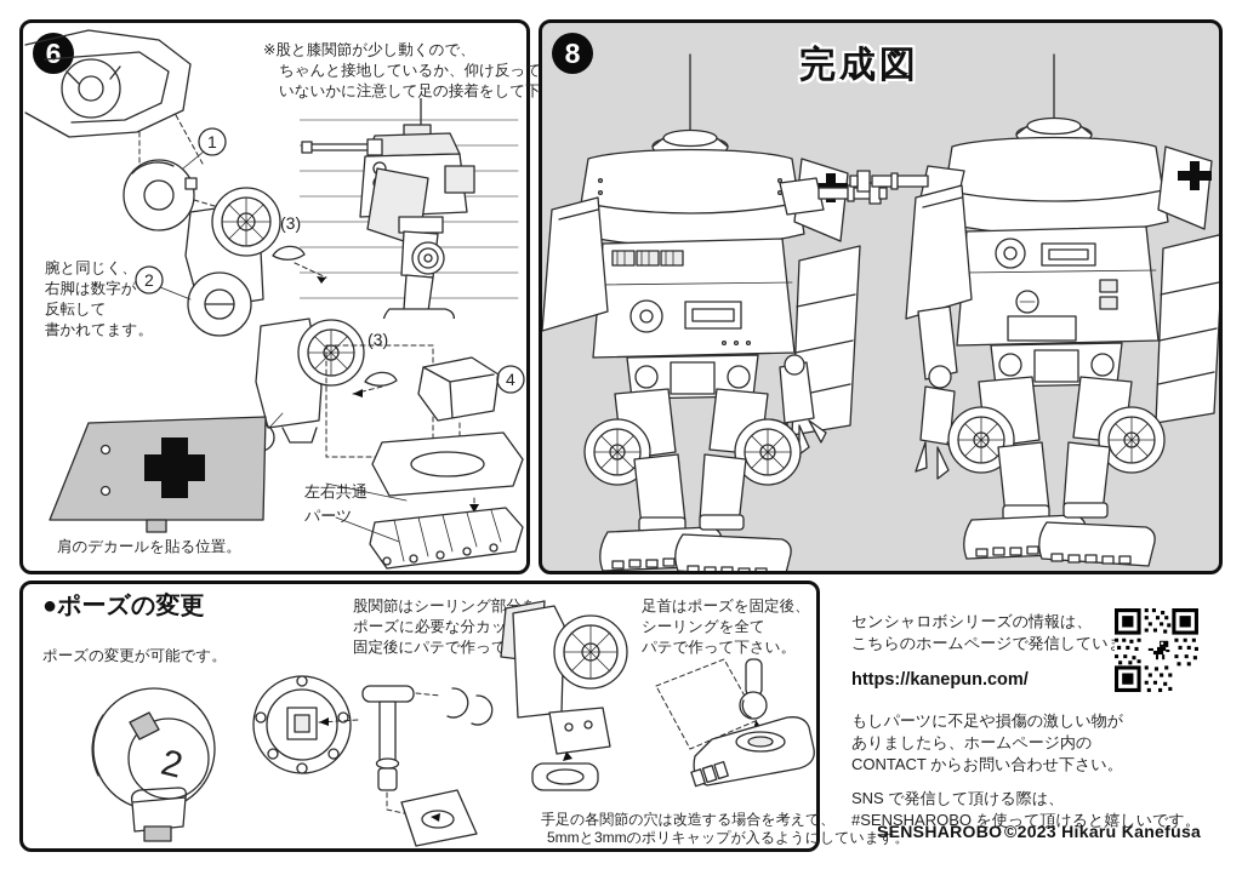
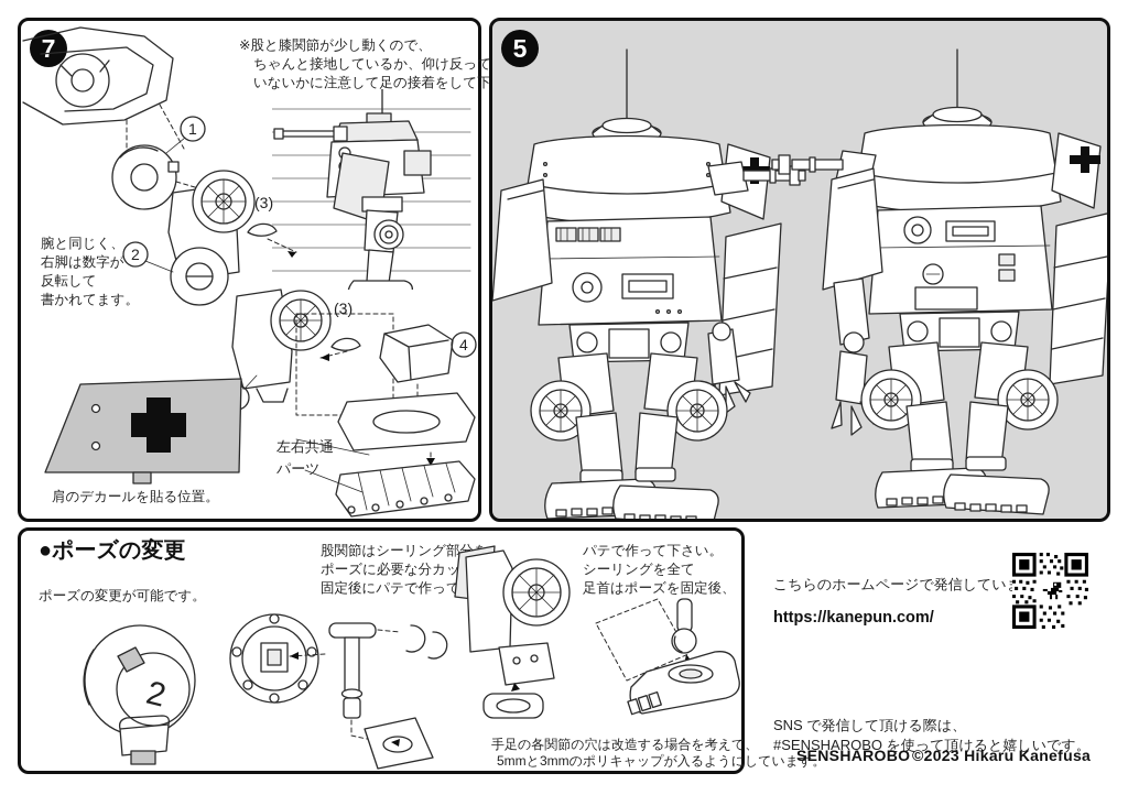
- 6
+ 7
  ※股と膝関節が少し動くので、
  ちゃんと接地しているか、仰け反って
  いないかに注意して足の接着をして下
  腕と同じく、
  右脚は数字が
  反転して
  書かれてます。
  1
  2
  (3)
  (3)
  4
  左右共通
  パーツ
  肩のデカールを貼る位置。
- 8
+ 5
- 完成図
  ●ポーズの変更
  ポーズの変更が可能です。
  股関節はシーリング部分
  ポーズに必要な分カッ
  固定後にパテで作って
- 足首はポーズを固定後、
+ パテで作って下さい。
  シーリングを全て
- パテで作って下さい。
+ 足首はポーズを固定後、
  手足の各関節の穴は改造する場合を考えて、
  5mmと3mmのポリキャップが入るようにしています。
- センシャロボシリーズの情報は、
  こちらのホームページで発信してい
  https://kanepun.com/
- もしパーツに不足や損傷の激しい物が
- ありましたら、ホームページ内の
- CONTACT からお問い合わせ下さい。
  SNS で発信して頂ける際は、
  #SENSHAROBO を使って頂けると嬉しいです。
  SENSHAROBO
  ©2023 Hikaru Kanefusa
